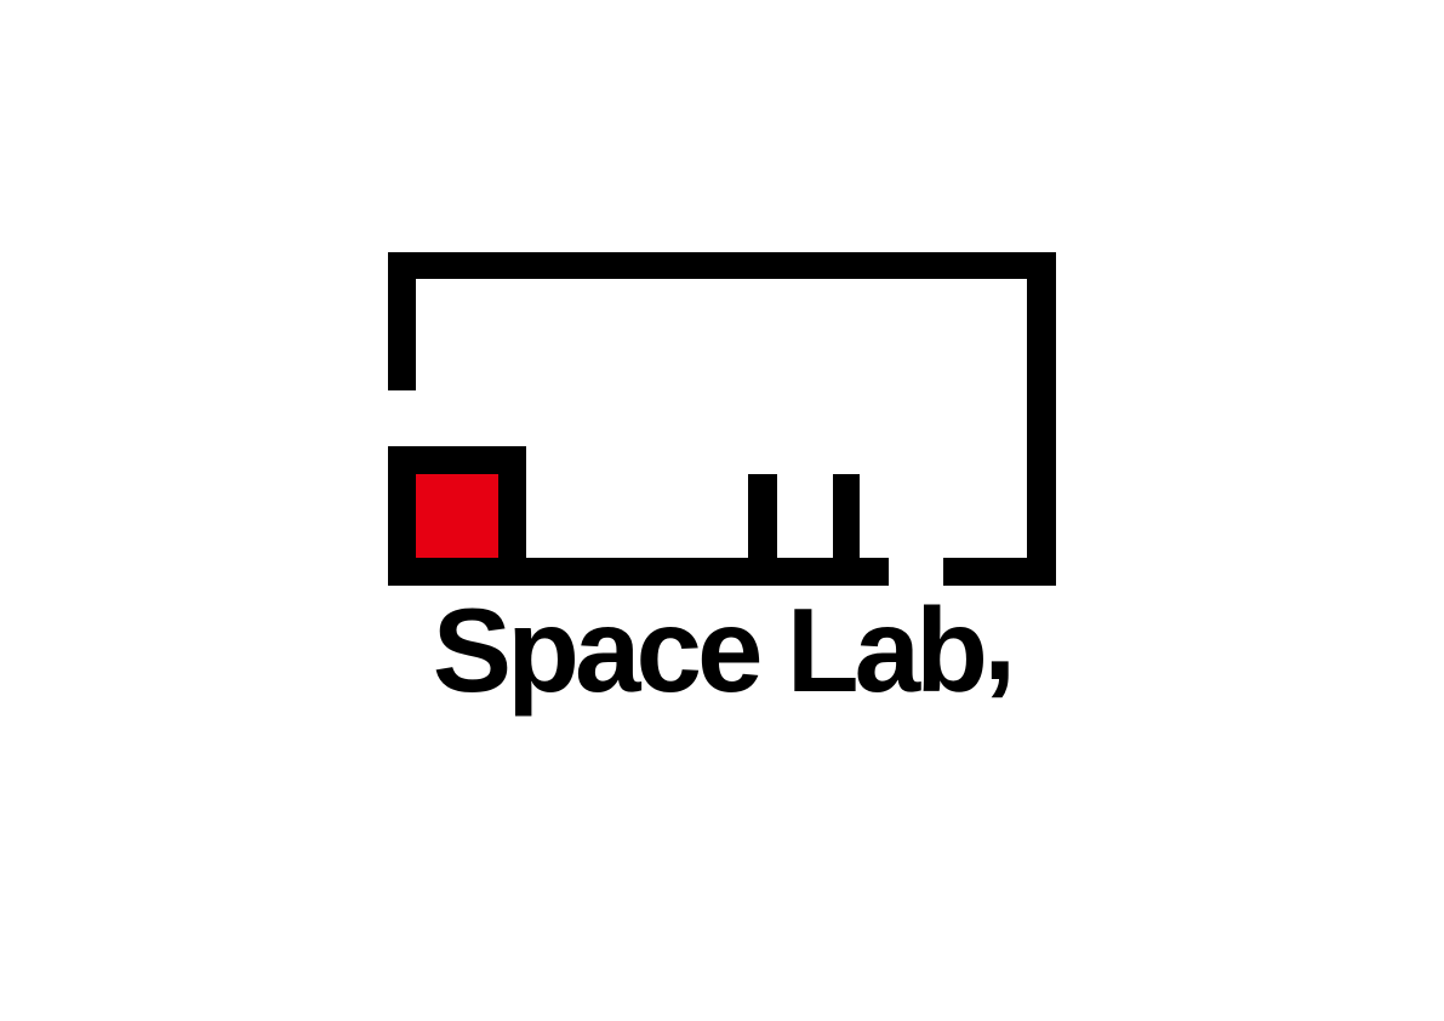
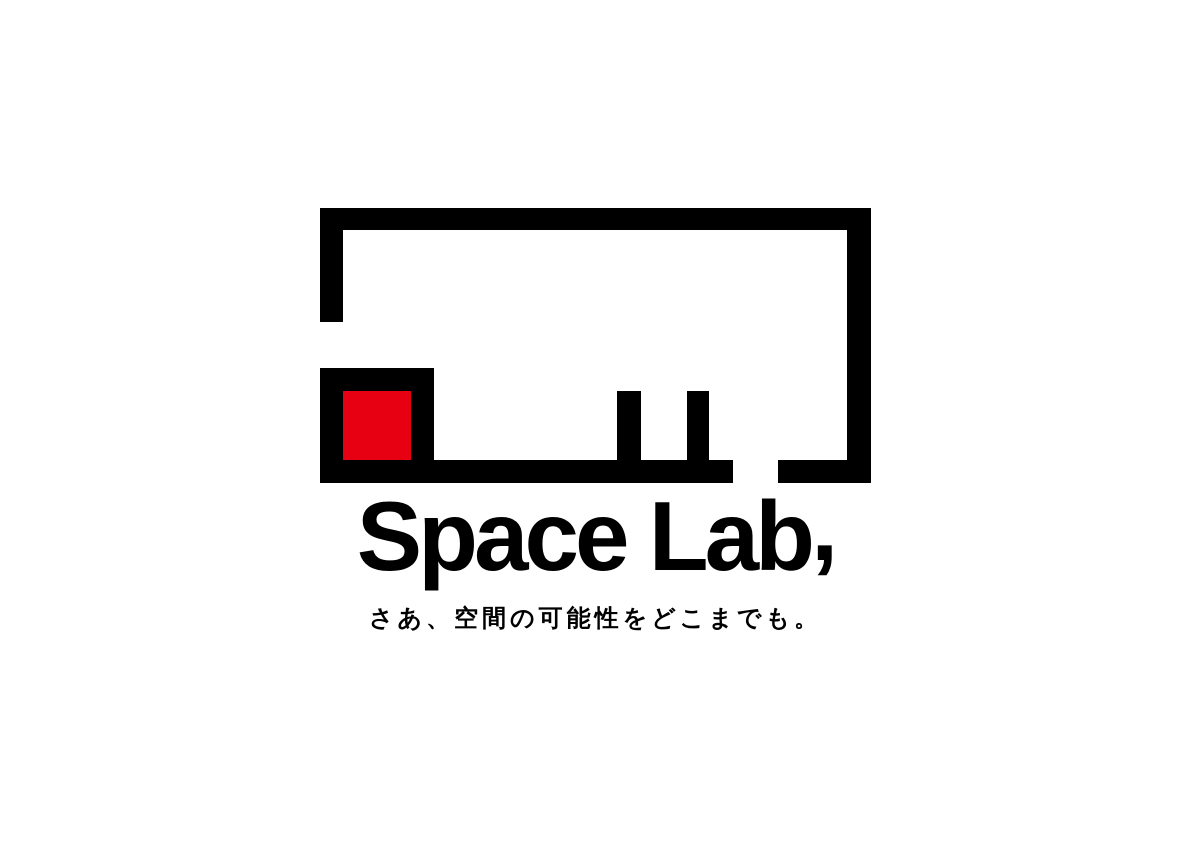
  Space Lab,
+ さあ、空間の可能性をどこまでも。
